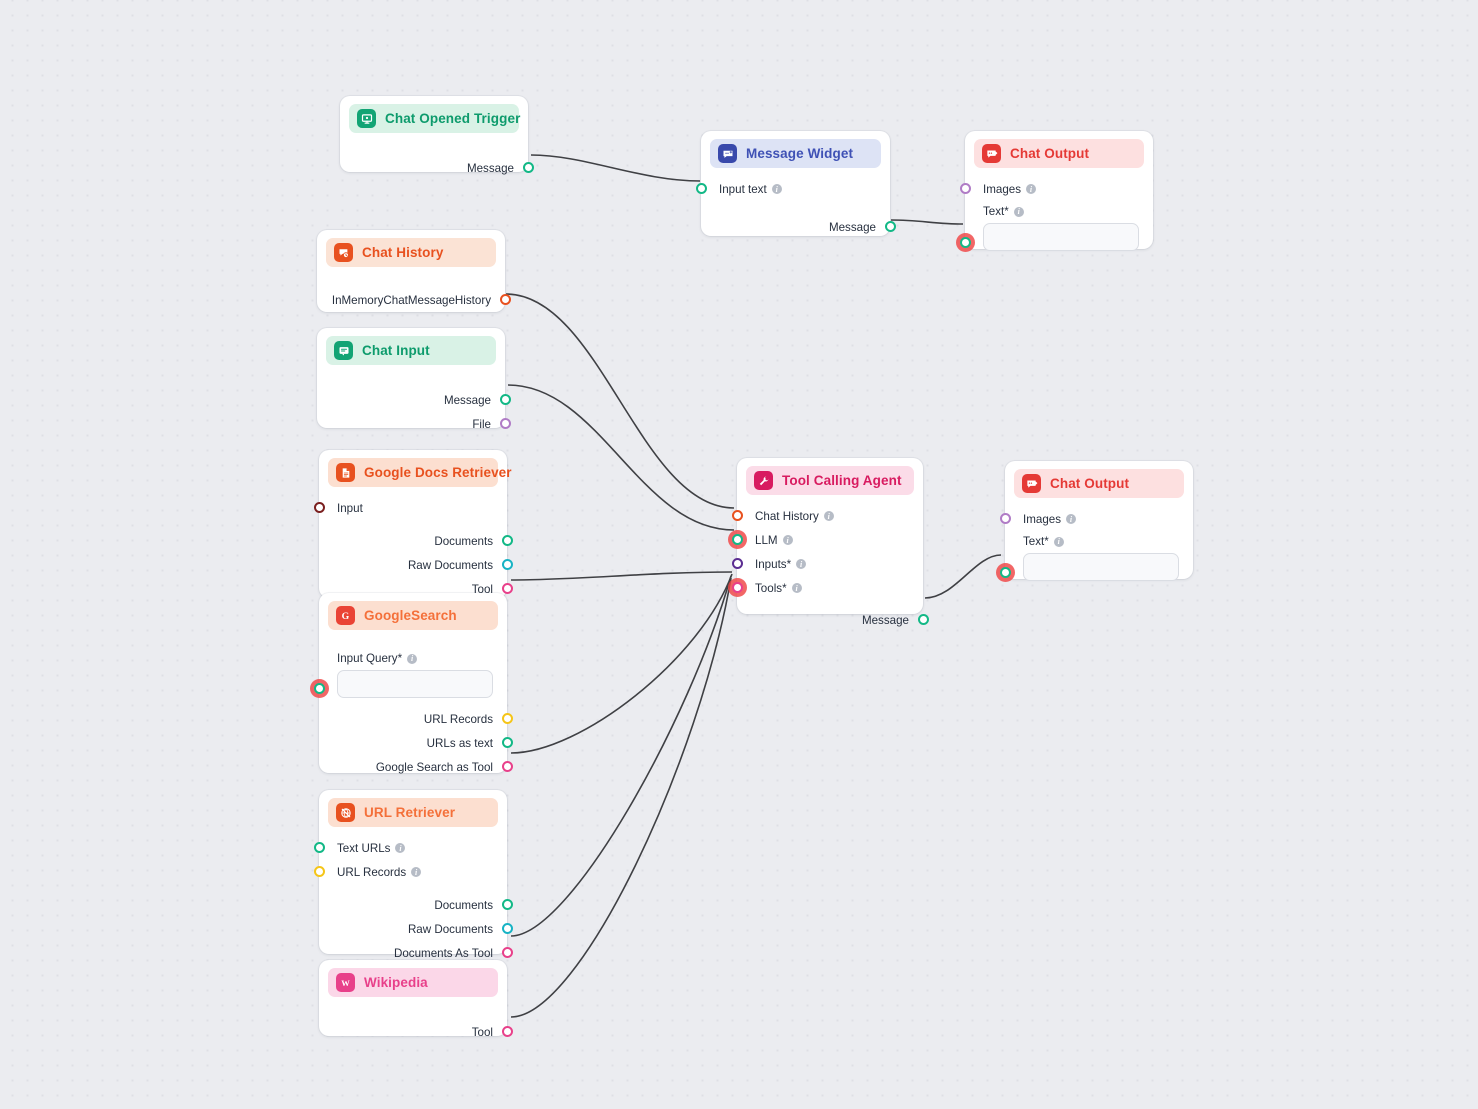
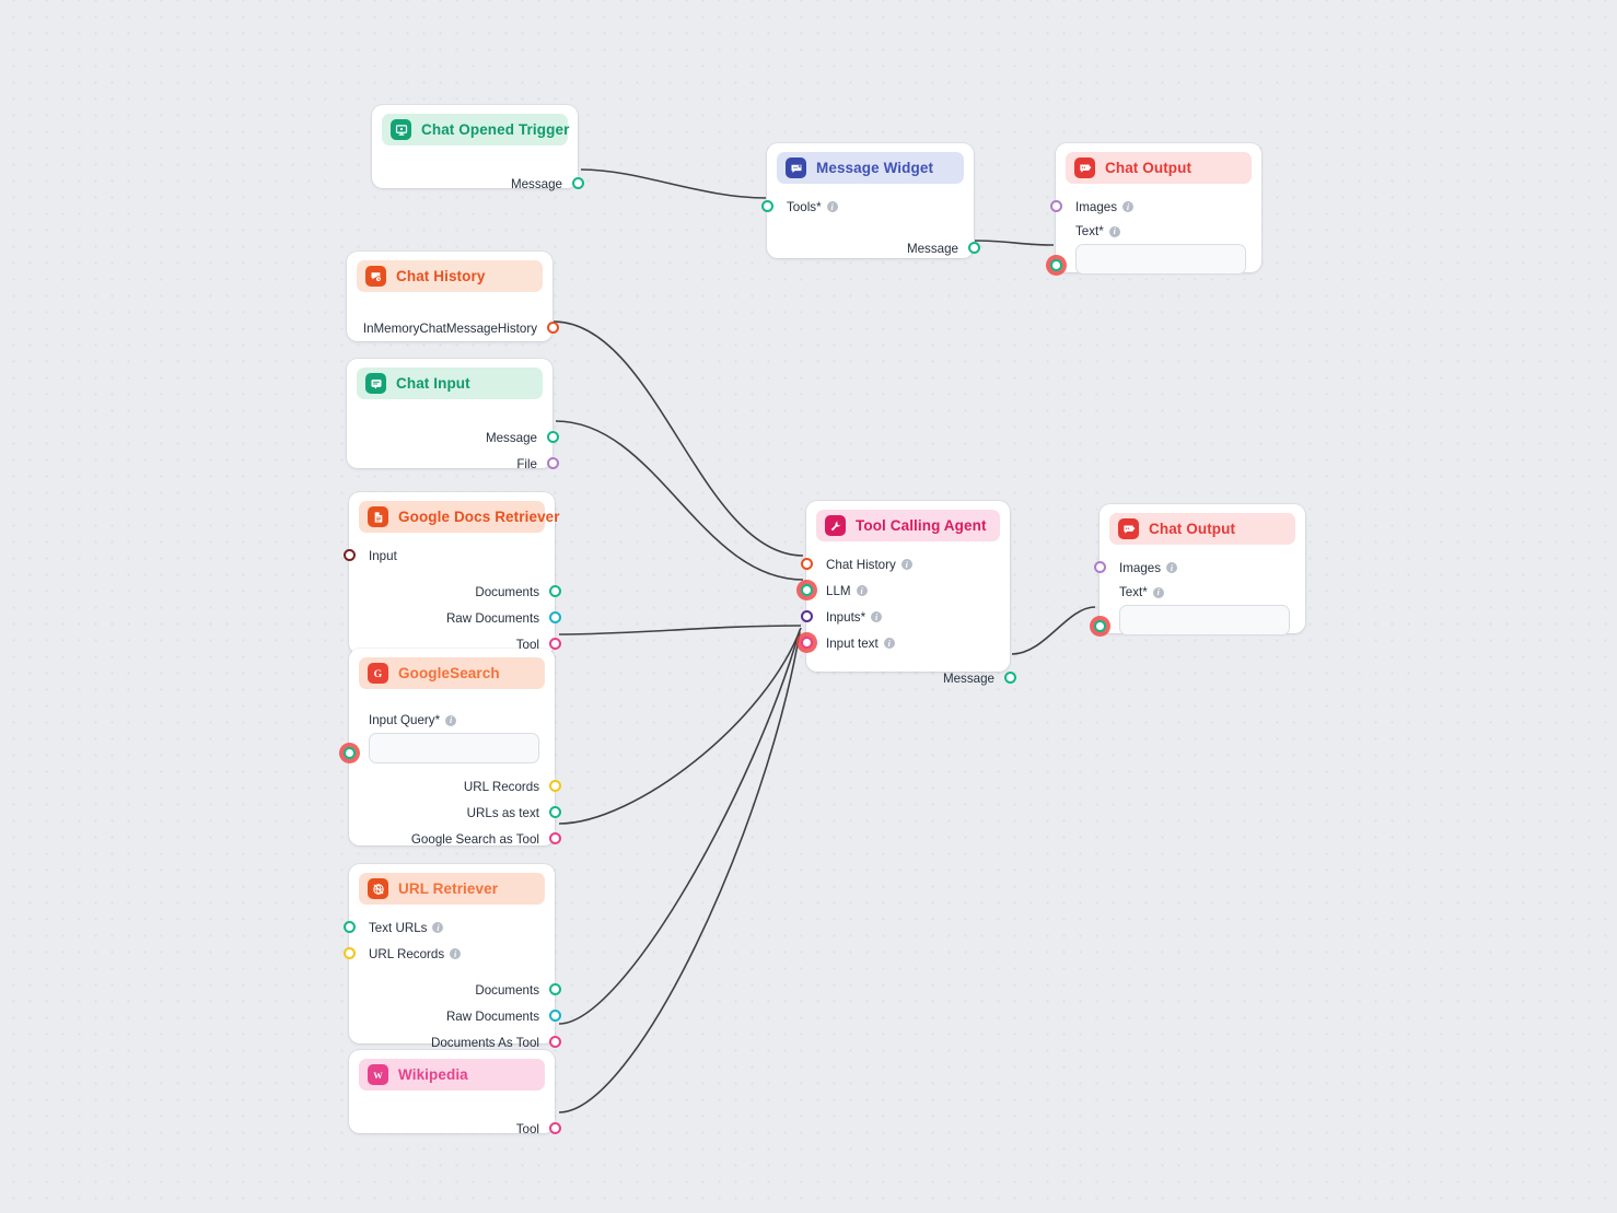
  Chat Opened Trigger
  Message
  Message Widget
- Input text
+ Tools*
  i
  Message
  Chat Output
  Images
  i
  Text*
  i
  Chat History
  InMemoryChatMessageHistory
  Chat Input
  Message
  File
  Google Docs Retriever
  Input
  Documents
  Raw Documents
  Tool
  G
  GoogleSearch
  Input Query*
  i
  URL Records
  URLs as text
  Google Search as Tool
  URL Retriever
  Text URLs
  i
  URL Records
  i
  Documents
  Raw Documents
  Documents As Tool
  W
  Wikipedia
  Tool
  Tool Calling Agent
  Chat History
  i
  LLM
  i
  Inputs*
  i
- Tools*
+ Input text
  i
  Message
  Chat Output
  Images
  i
  Text*
  i
